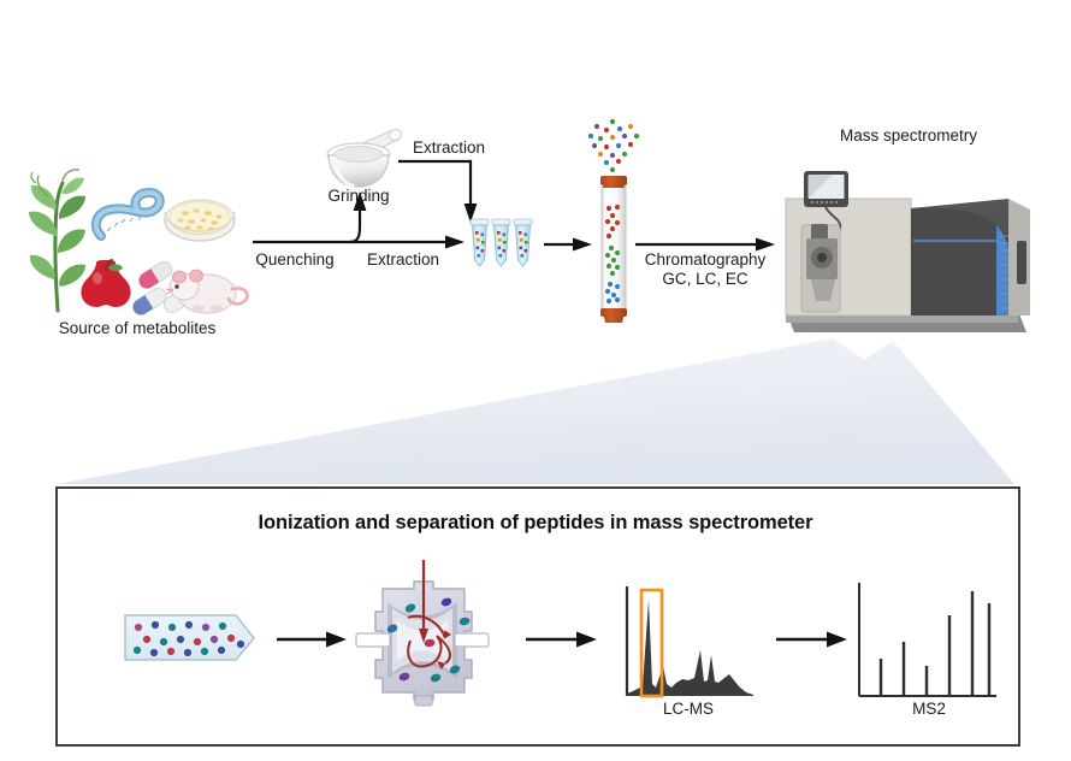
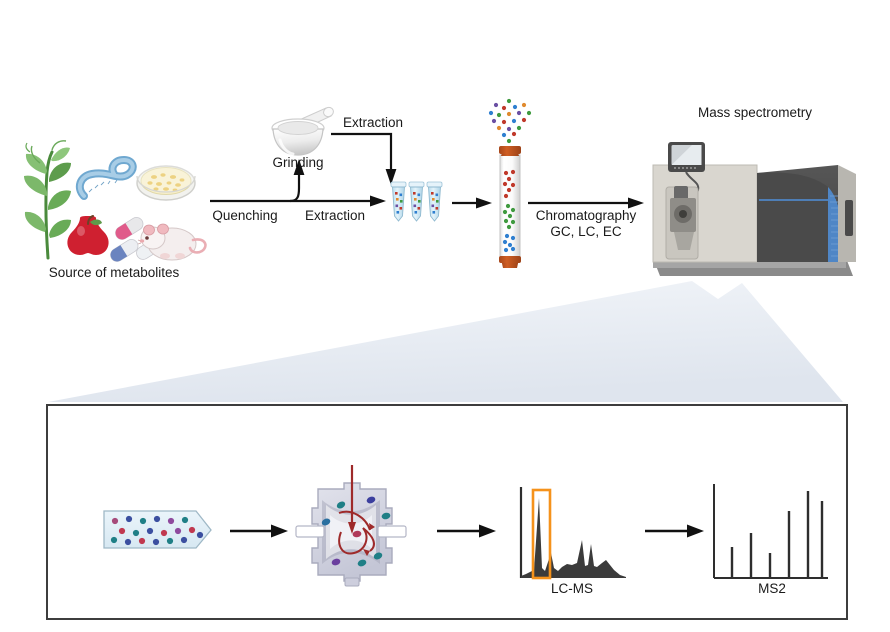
  Source of metabolites
  Grinding
  Extraction
  Quenching
  Extraction
  Chromatography
  GC, LC, EC
  Mass spectrometry
- Ionization and separation of peptides in mass spectrometer
  LC-MS
  MS2
